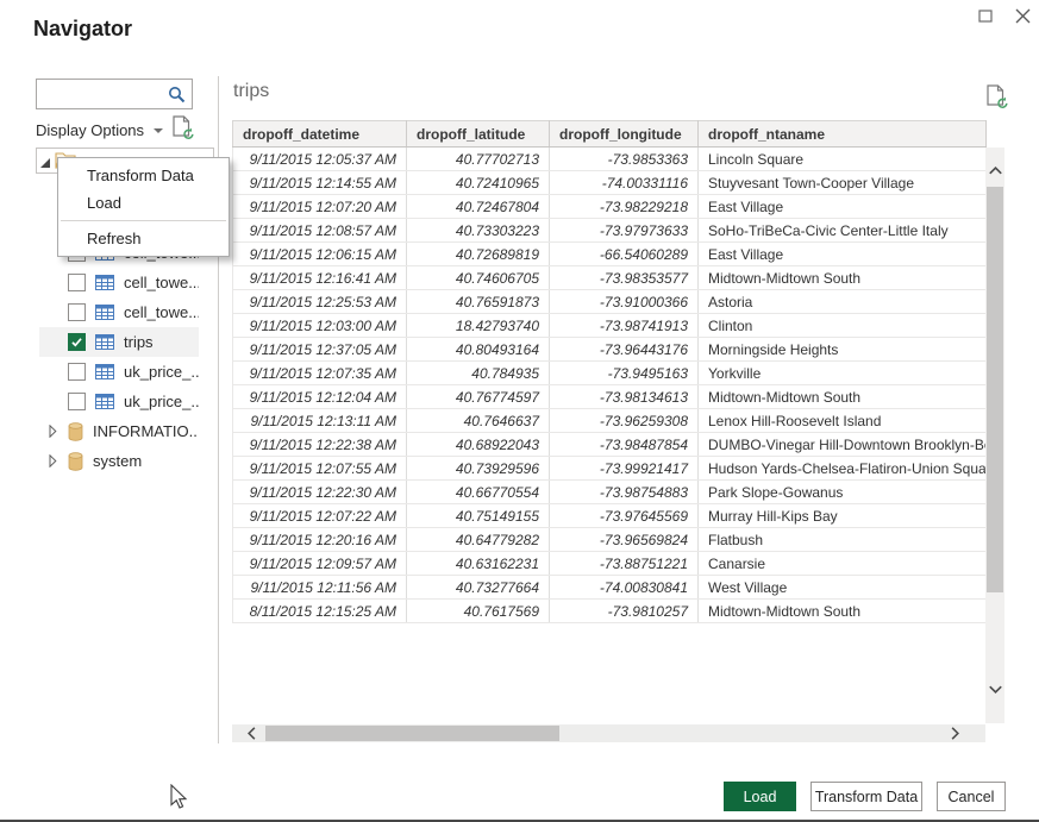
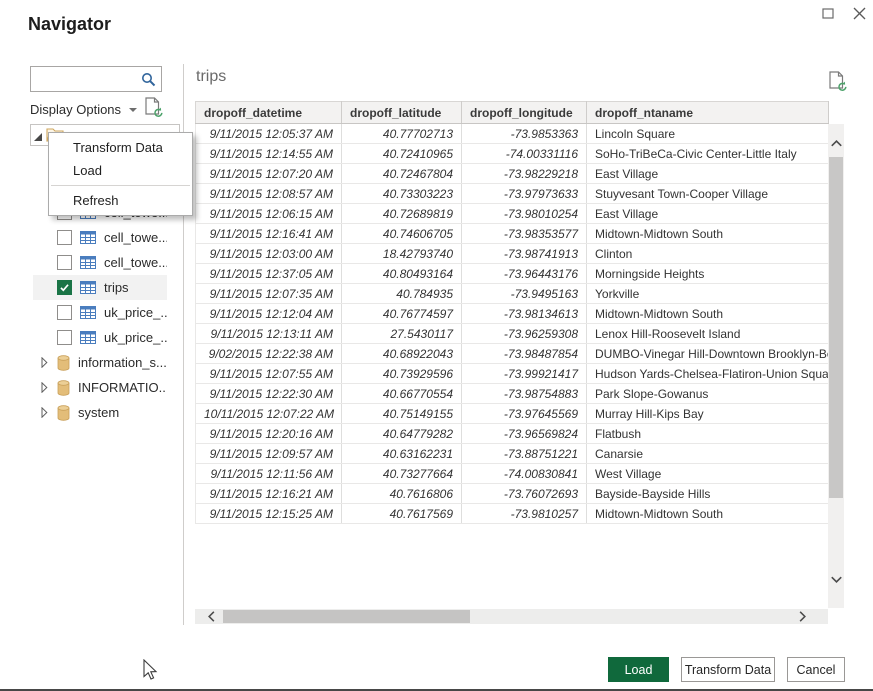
  Navigator
  Display Options
  cell_towe..
  cell_towe..
  trips
  uk_price_..
  uk_price_..
+ information_s...
  INFORMATIO..
  system
  Transform Data
  Load
  Refresh
  trips
  dropoff_datetime	dropoff_latitude	dropoff_longitude	dropoff_ntaname
  9/11/2015 12:05:37 AM	40.77702713	-73.9853363	Lincoln Square
- 9/11/2015 12:14:55 AM	40.72410965	-74.00331116	Stuyvesant Town-Cooper Village
+ 9/11/2015 12:14:55 AM	40.72410965	-74.00331116	SoHo-TriBeCa-Civic Center-Little Italy
  9/11/2015 12:07:20 AM	40.72467804	-73.98229218	East Village
- 9/11/2015 12:08:57 AM	40.73303223	-73.97973633	SoHo-TriBeCa-Civic Center-Little Italy
+ 9/11/2015 12:08:57 AM	40.73303223	-73.97973633	Stuyvesant Town-Cooper Village
- 9/11/2015 12:06:15 AM	40.72689819	-66.54060289	East Village
+ 9/11/2015 12:06:15 AM	40.72689819	-73.98010254	East Village
  9/11/2015 12:16:41 AM	40.74606705	-73.98353577	Midtown-Midtown South
- 9/11/2015 12:25:53 AM	40.76591873	-73.91000366	Astoria
  9/11/2015 12:03:00 AM	18.42793740	-73.98741913	Clinton
  9/11/2015 12:37:05 AM	40.80493164	-73.96443176	Morningside Heights
  9/11/2015 12:07:35 AM	40.784935	-73.9495163	Yorkville
  9/11/2015 12:12:04 AM	40.76774597	-73.98134613	Midtown-Midtown South
- 9/11/2015 12:13:11 AM	40.7646637	-73.96259308	Lenox Hill-Roosevelt Island
+ 9/11/2015 12:13:11 AM	27.5430117	-73.96259308	Lenox Hill-Roosevelt Island
- 9/11/2015 12:22:38 AM	40.68922043	-73.98487854	DUMBO-Vinegar Hill-Downtown Brooklyn-B
+ 9/02/2015 12:22:38 AM	40.68922043	-73.98487854	DUMBO-Vinegar Hill-Downtown Brooklyn-B
  9/11/2015 12:07:55 AM	40.73929596	-73.99921417	Hudson Yards-Chelsea-Flatiron-Union Squa
  9/11/2015 12:22:30 AM	40.66770554	-73.98754883	Park Slope-Gowanus
- 9/11/2015 12:07:22 AM	40.75149155	-73.97645569	Murray Hill-Kips Bay
+ 10/11/2015 12:07:22 AM	40.75149155	-73.97645569	Murray Hill-Kips Bay
  9/11/2015 12:20:16 AM	40.64779282	-73.96569824	Flatbush
  9/11/2015 12:09:57 AM	40.63162231	-73.88751221	Canarsie
  9/11/2015 12:11:56 AM	40.73277664	-74.00830841	West Village
+ 9/11/2015 12:16:21 AM	40.7616806	-73.76072693	Bayside-Bayside Hills
- 8/11/2015 12:15:25 AM	40.7617569	-73.9810257	Midtown-Midtown South
+ 9/11/2015 12:15:25 AM	40.7617569	-73.9810257	Midtown-Midtown South
  Load
  Transform Data
  Cancel
